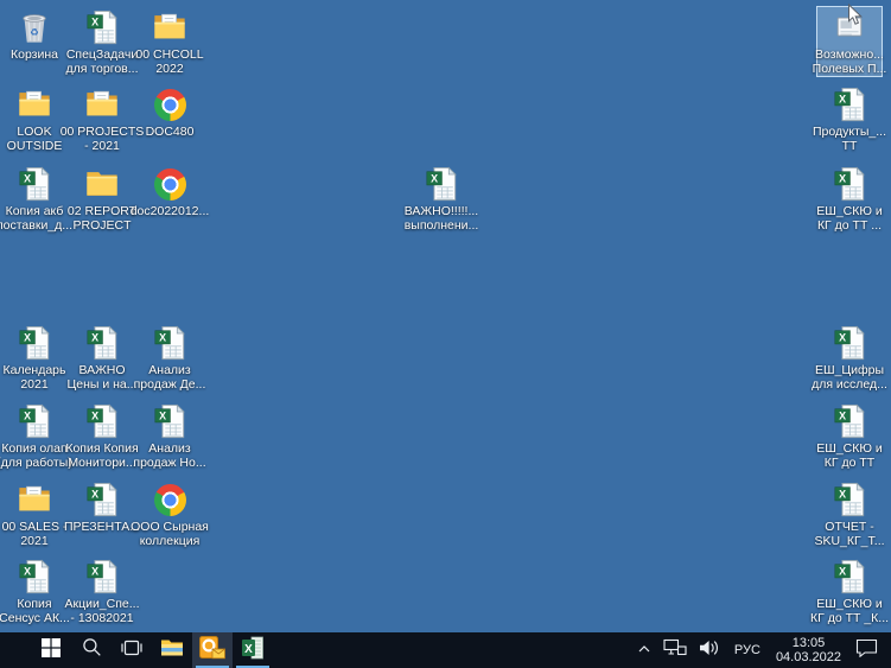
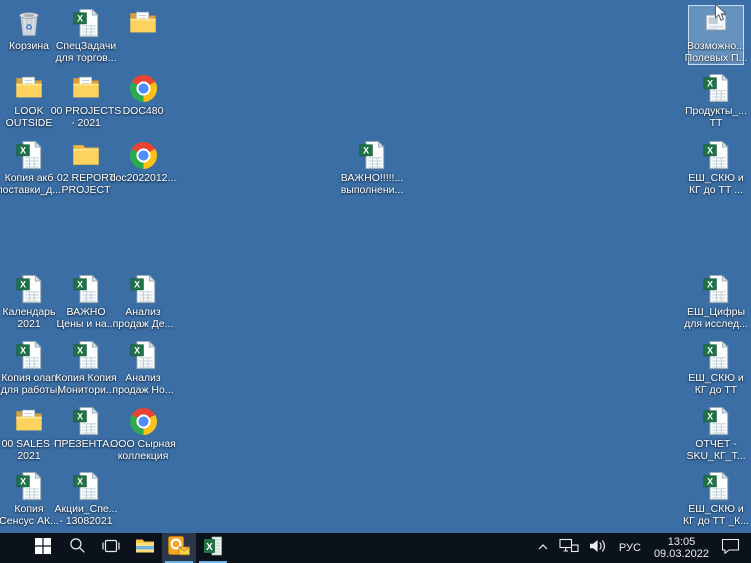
  ♻
  Корзина
  X
  СпецЗадачи
  для торгов...
- 00 CHCOLL
- 2022
  LOOK
  OUTSIDE
  00 PROJECTS
  - 2021
  DOC480
  X
  Копия акб
  оставки_д...
  02 REPORT
  PROJECT
  doc2022012...
  X
  ВАЖНО!!!!!...
  выполнени...
  X
  Календарь
  2021
  X
  ВАЖНО
  Цены и на...
  X
  Анализ
  продаж Де...
  X
  Копия олап
  для работы)
  X
  Копия Копия
  Монитори...
  X
  Анализ
  продаж Но...
  00 SALES -
  2021
  X
  ПРЕЗЕНТА...
  ООО Сырная
  коллекция
  X
  Копия
  Сенсус АК...
  X
  Акции_Спе...
  - 13082021
  Возможно...
  Полевых П...
  X
  Продукты_...
  ТТ
  X
  ЕШ_СКЮ и
  КГ до ТТ ...
  X
  ЕШ_Цифры
  для исслед...
  X
  ЕШ_СКЮ и
  КГ до ТТ
  X
  ОТЧЕТ -
  SKU_КГ_Т...
  X
  ЕШ_СКЮ и
  КГ до ТТ _К...
  X
  РУС
  13:05
- 04.03.2022
+ 09.03.2022
